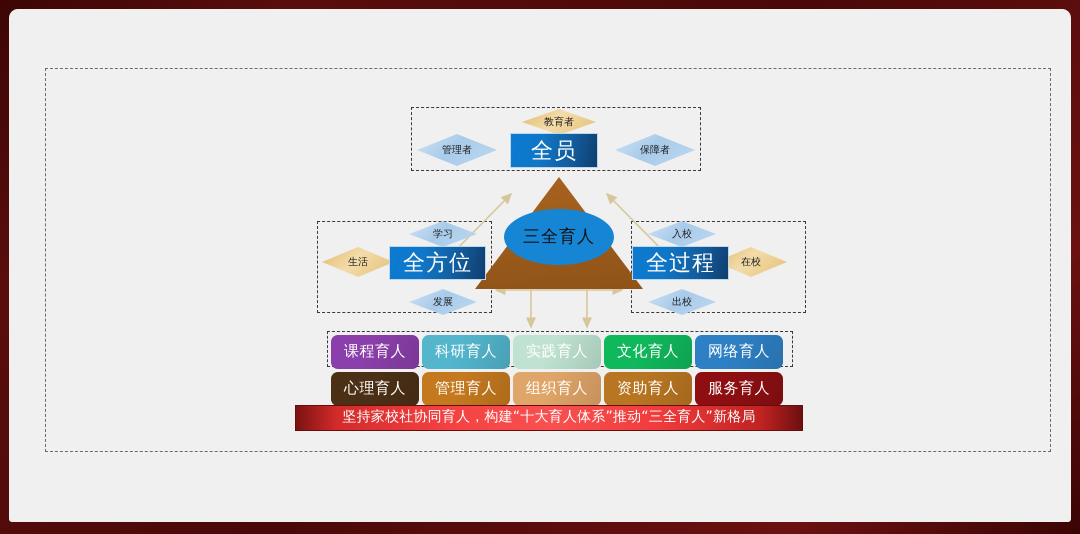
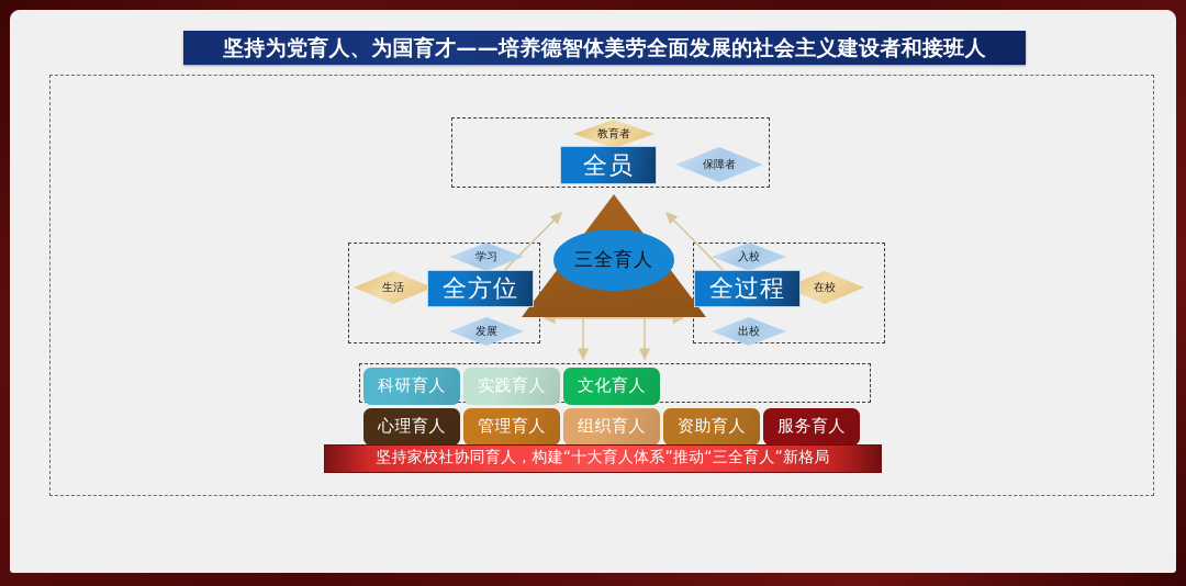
+ 坚持为党育人、为国育才——培养德智体美劳全面发展的社会主义建设者和接班人
  三全育人
  教育者
- 管理者
  保障者
  全员
  学习
  生活
  发展
  全方位
  入校
  在校
  出校
  全过程
- 课程育人
  科研育人
  实践育人
  文化育人
- 网络育人
  心理育人
  管理育人
  组织育人
  资助育人
  服务育人
  坚持家校社协同育人，构建“十大育人体系”推动“三全育人”新格局
